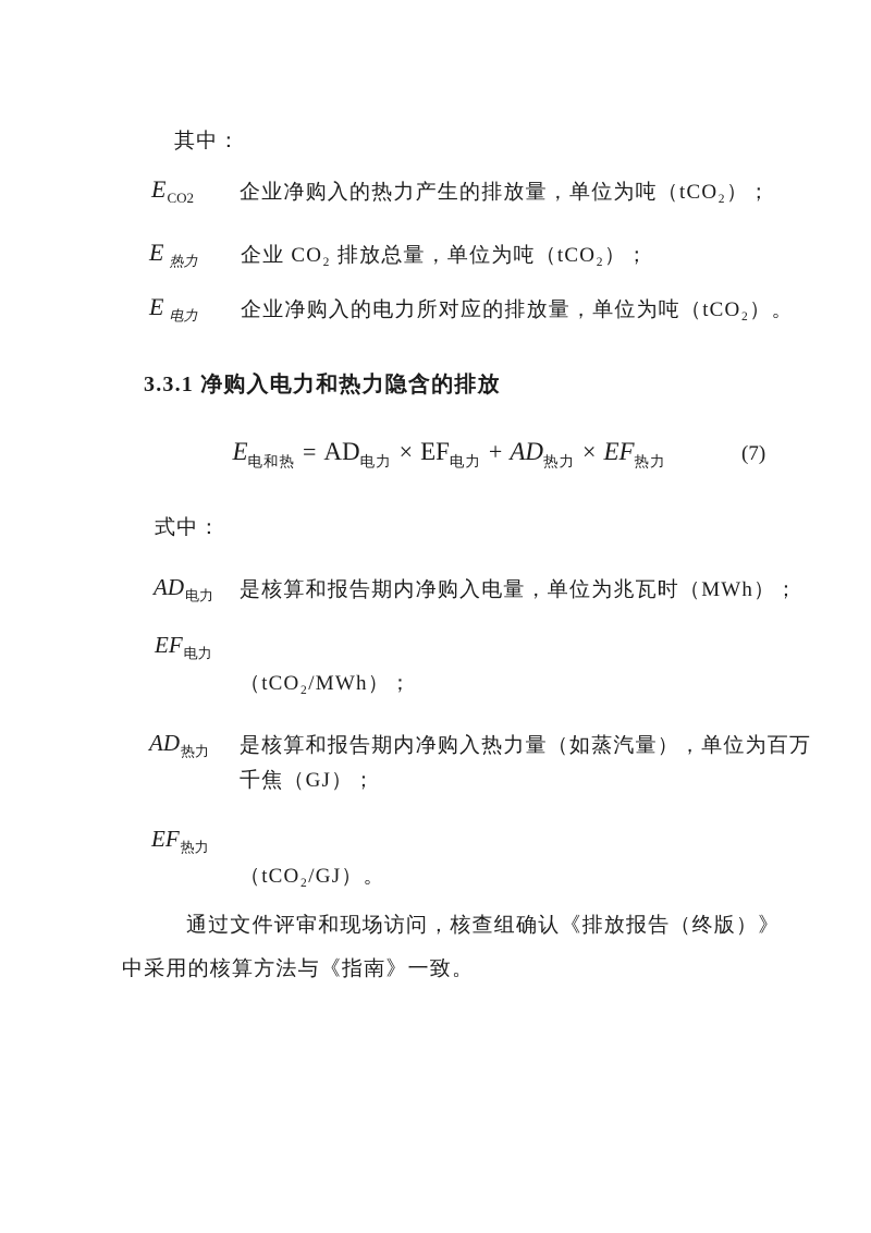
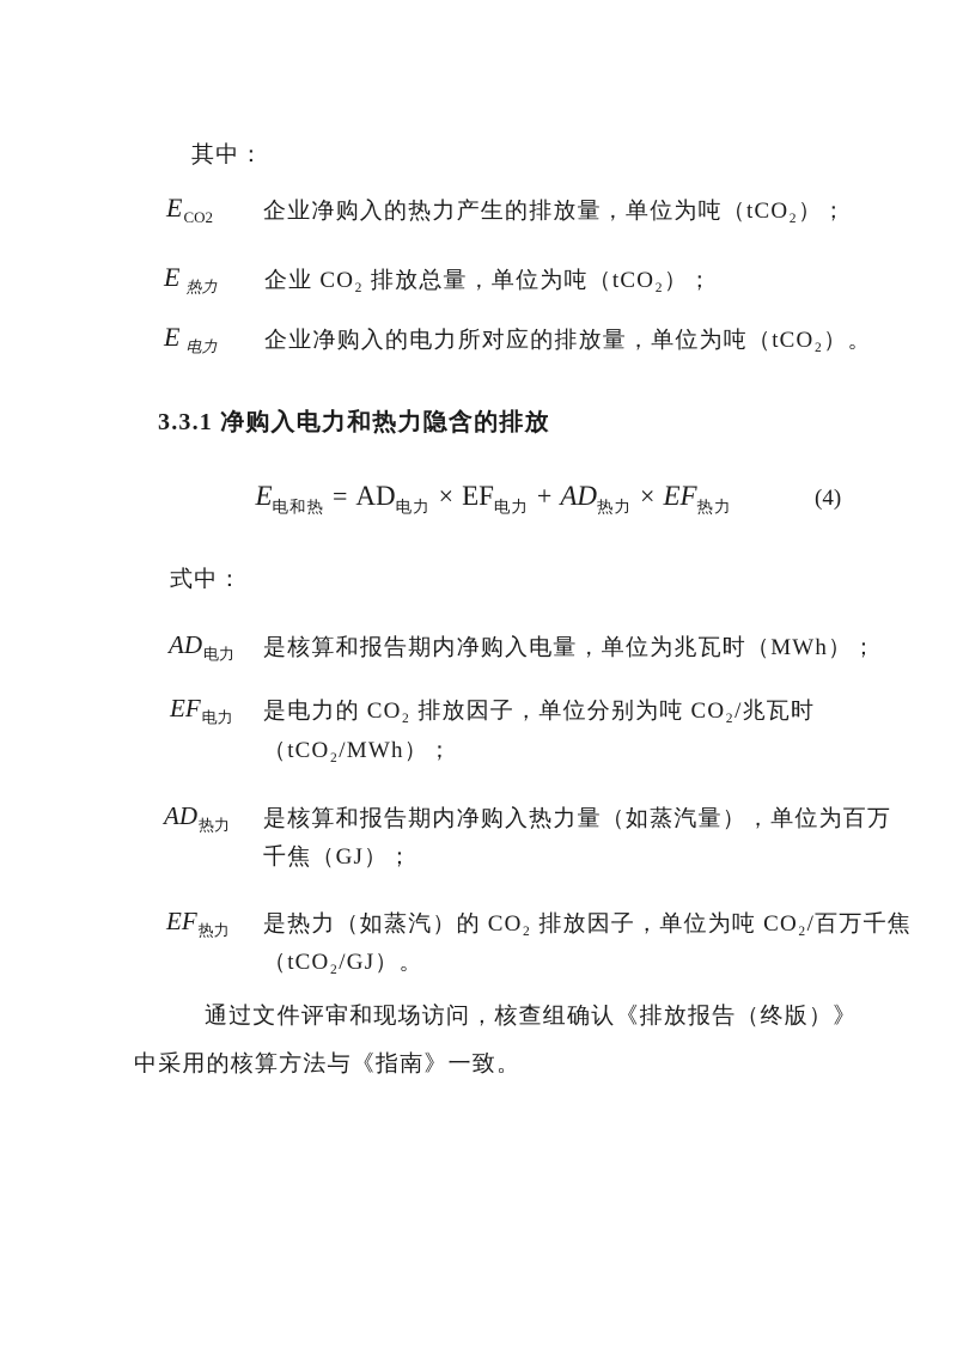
  其中：
  ECO2
  企业净购入的热力产生的排放量，单位为吨（tCO₂）；
  E 热力
  企业 CO₂ 排放总量，单位为吨（tCO₂）；
  E 电力
  企业净购入的电力所对应的排放量，单位为吨（tCO₂）。
  3.3.1 净购入电力和热力隐含的排放
  E电和热= AD电力× EF电力+ AD热力× EF热力
- (7)
+ (4)
  式中：
  AD电力
  是核算和报告期内净购入电量，单位为兆瓦时（MWh）；
  EF电力
+ 是电力的 CO₂ 排放因子，单位分别为吨 CO₂/兆瓦时
  （tCO₂/MWh）；
  AD热力
  是核算和报告期内净购入热力量（如蒸汽量），单位为百万
  千焦（GJ）；
  EF热力
+ 是热力（如蒸汽）的 CO₂ 排放因子，单位为吨 CO₂/百万千焦
  （tCO₂/GJ）。
  通过文件评审和现场访问，核查组确认《排放报告（终版）》
  中采用的核算方法与《指南》一致。
